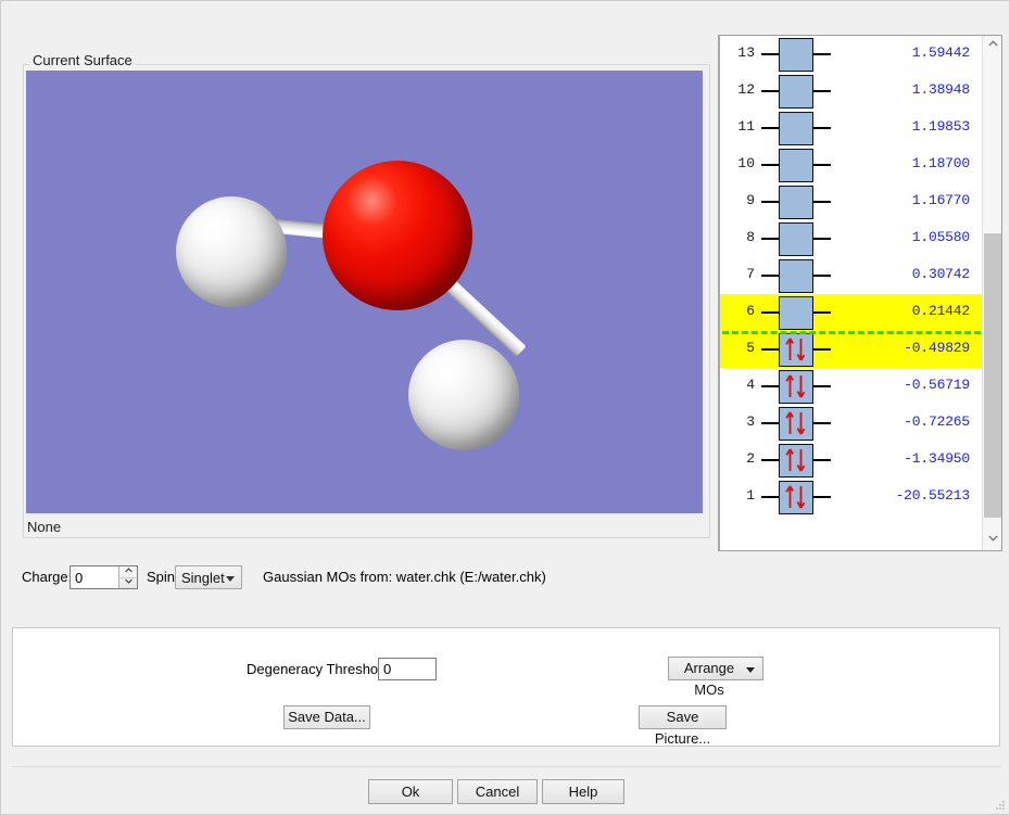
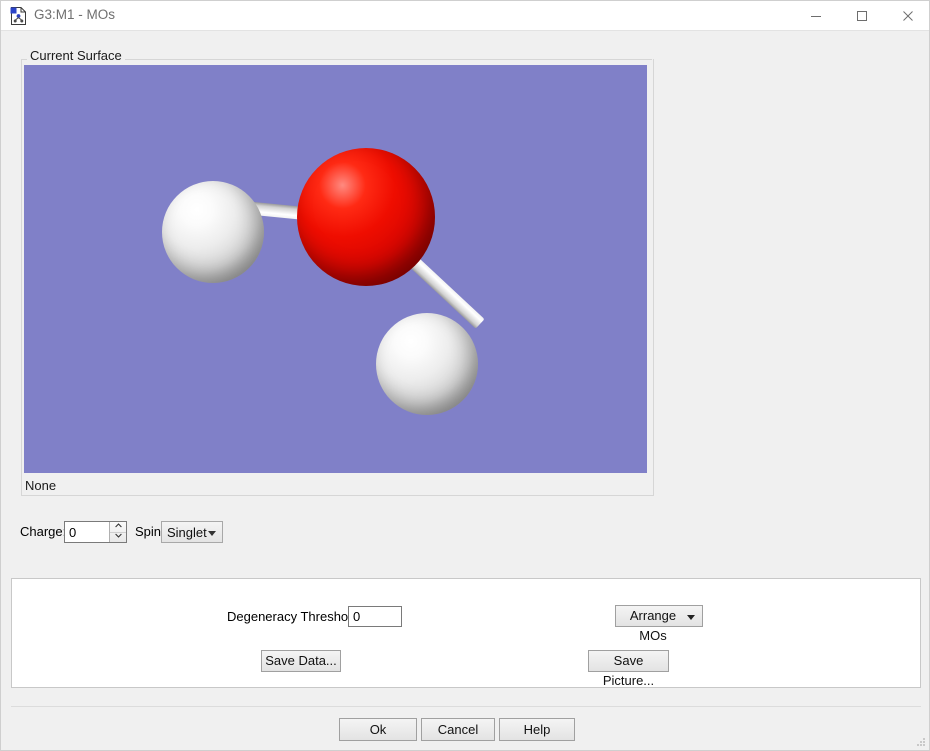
+ G3:M1 - MOs
  Current Surface
  None
- 13
- 1.59442
- 12
- 1.38948
- 11
- 1.19853
- 10
- 1.18700
- 9
- 1.16770
- 8
- 1.05580
- 7
- 0.30742
- 6
- 0.21442
- 5
- -0.49829
- 4
- -0.56719
- 3
- -0.72265
- 2
- -1.34950
- 1
- -20.55213
  Charge
  0
  Spin
  Singlet
- Gaussian MOs from: water.chk (E:/water.chk)
  Degeneracy Thresho
  0
  Arrange MOs
  Save Data...
  Save Picture...
  Ok
  Cancel
  Help
